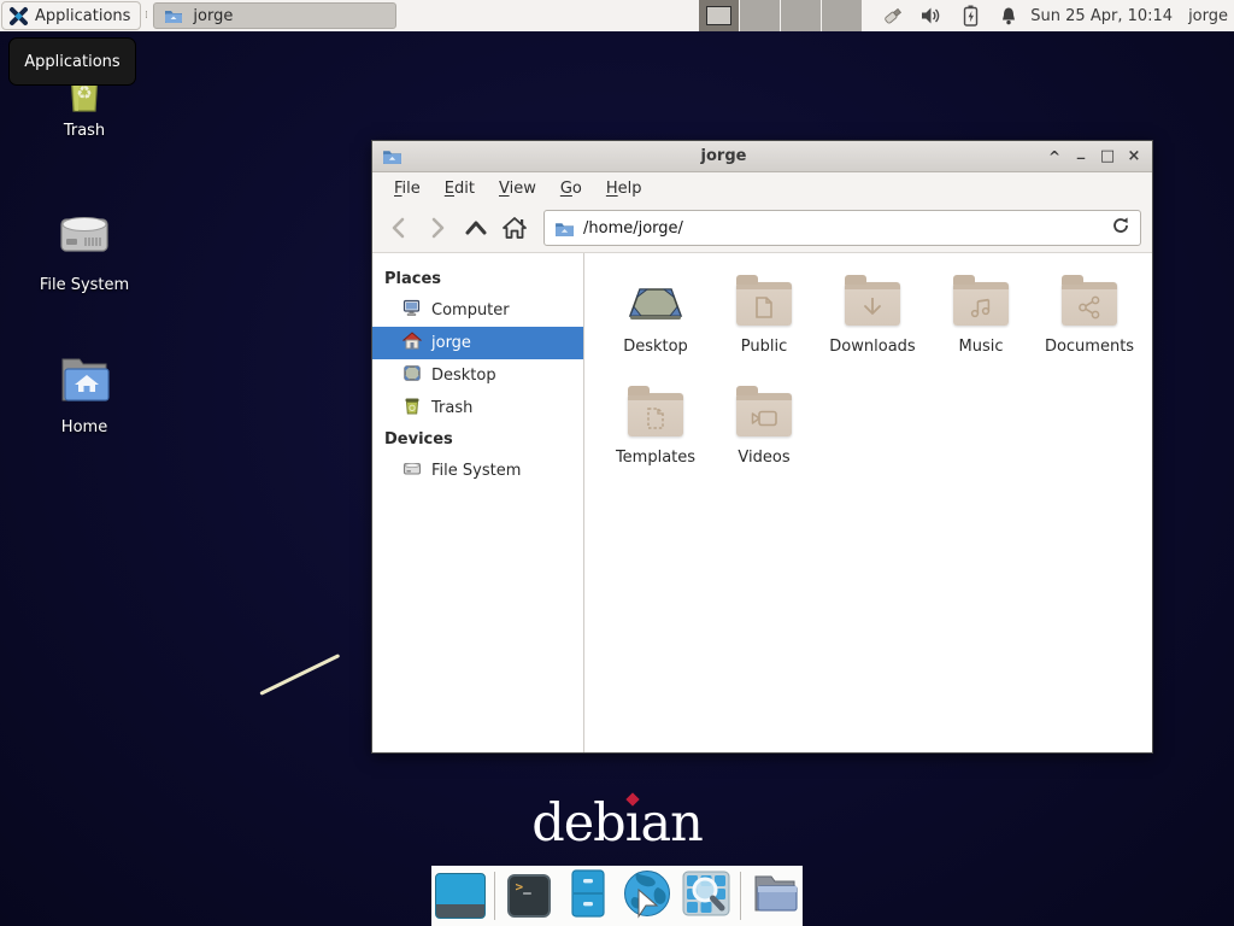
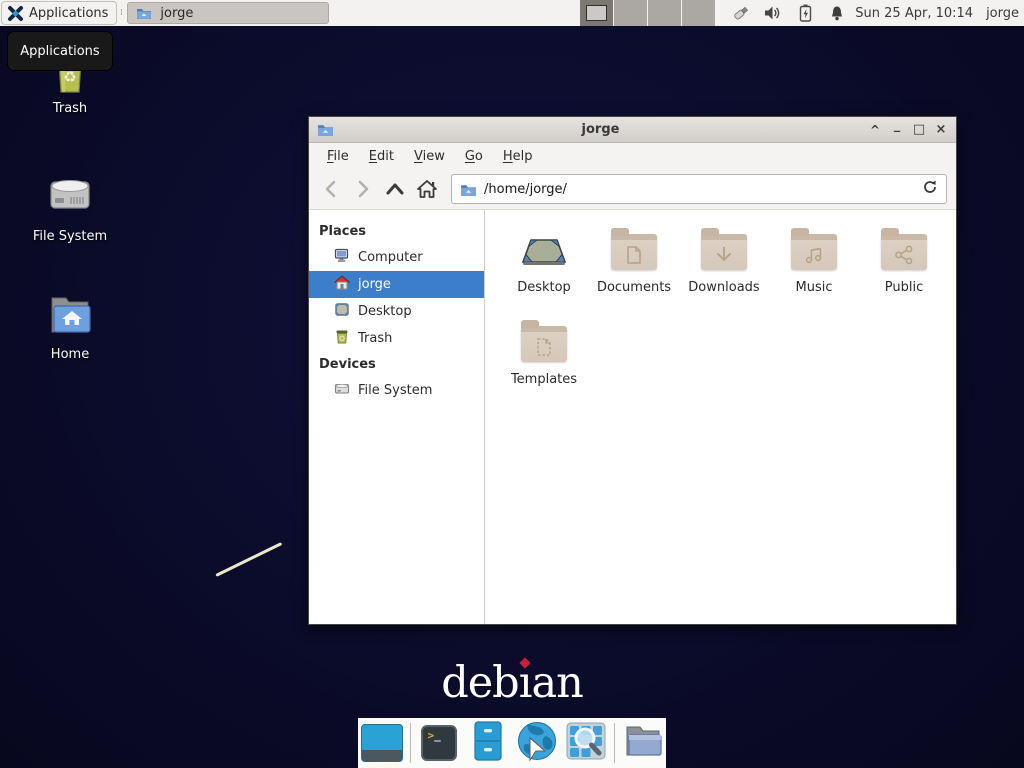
  Applications
  ⁞
  jorge
  Sun 25 Apr, 10:14
  jorge
  Applications
  ♻
  Trash
  File System
  Home
  jorge
  ^
  _
  □
  ×
  File
  Edit
  View
  Go
  Help
  /home/jorge/
  Places
  Computer
  jorge
  Desktop
  Trash
  Devices
  File System
  Desktop
- Public
+ Documents
  Downloads
  Music
- Documents
+ Public
  Templates
- Videos
  debıan
  >_
